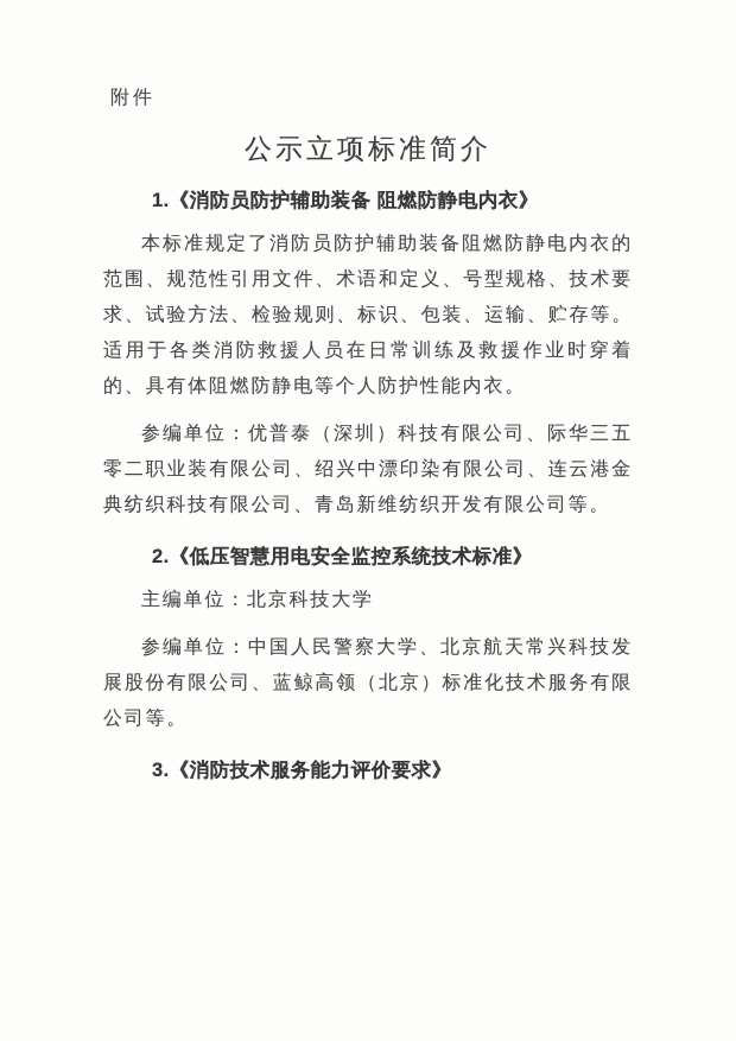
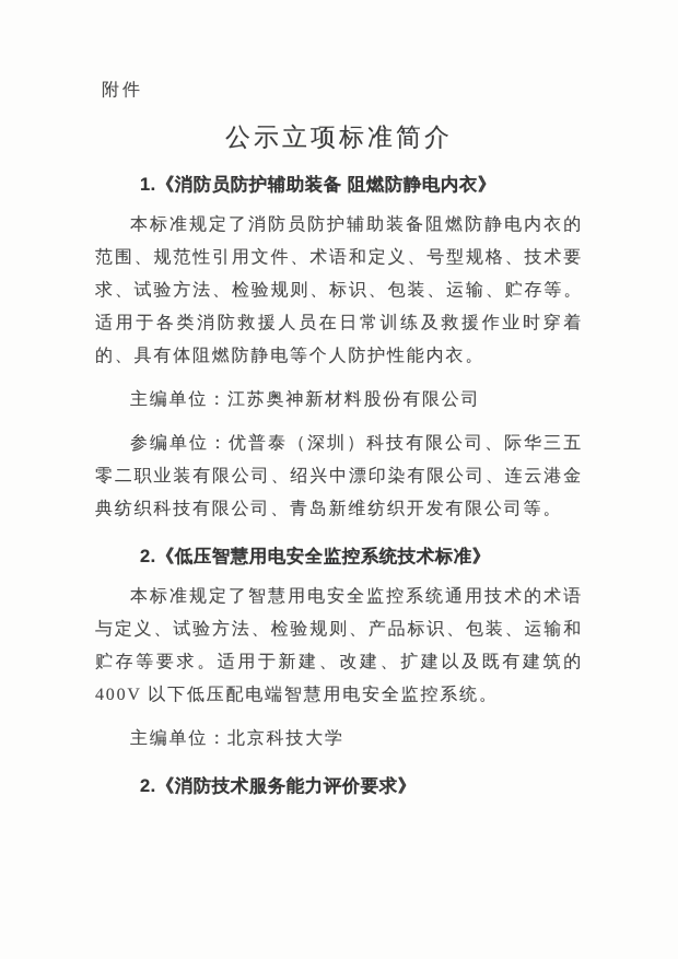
  附件
  公示立项标准简介
  1.《消防员防护辅助装备 阻燃防静电内衣》
  本标准规定了消防员防护辅助装备阻燃防静电内衣的范围、规范性引用文件、术语和定义、号型规格、技术要求、试验方法、检验规则、标识、包装、运输、贮存等。适用于各类消防救援人员在日常训练及救援作业时穿着的、具有体阻燃防静电等个人防护性能内衣。
+ 主编单位：江苏奥神新材料股份有限公司
  参编单位：优普泰（深圳）科技有限公司、际华三五零二职业装有限公司、绍兴中漂印染有限公司、连云港金典纺织科技有限公司、青岛新维纺织开发有限公司等。
  2.《低压智慧用电安全监控系统技术标准》
+ 本标准规定了智慧用电安全监控系统通用技术的术语与定义、试验方法、检验规则、产品标识、包装、运输和贮存等要求。适用于新建、改建、扩建以及既有建筑的 400V 以下低压配电端智慧用电安全监控系统。
  主编单位：北京科技大学
- 参编单位：中国人民警察大学、北京航天常兴科技发展股份有限公司、蓝鲸高领（北京）标准化技术服务有限公司等。
- 3.《消防技术服务能力评价要求》
+ 2.《消防技术服务能力评价要求》
